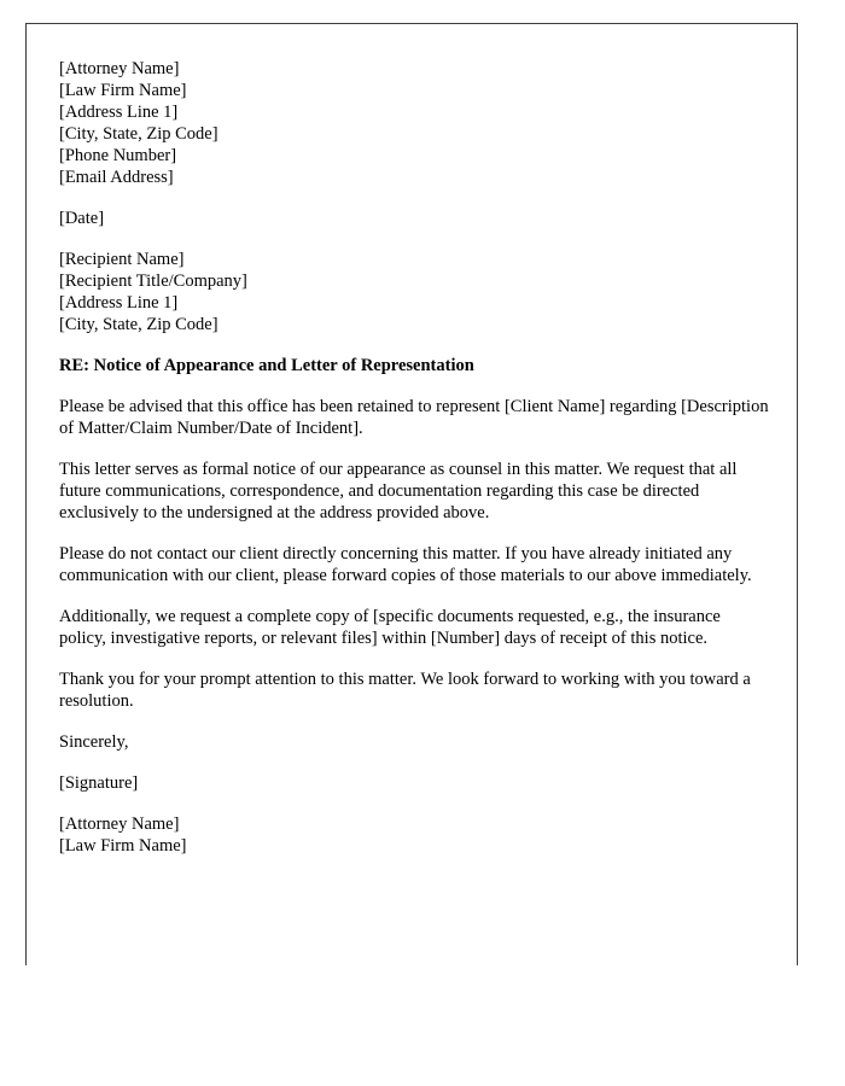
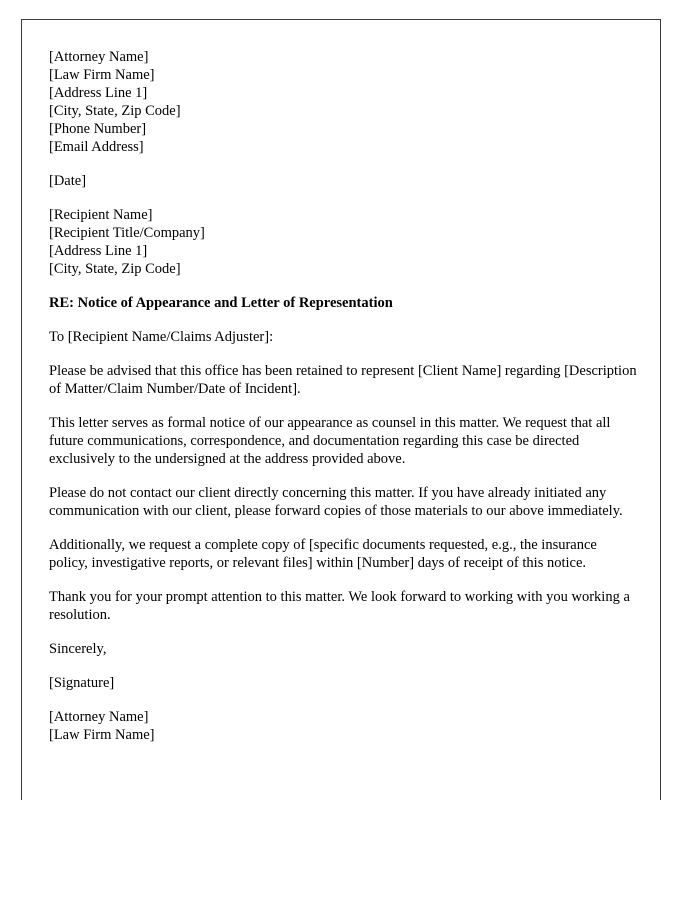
  [Attorney Name]
  [Law Firm Name]
  [Address Line 1]
  [City, State, Zip Code]
  [Phone Number]
  [Email Address]
  [Date]
  [Recipient Name]
  [Recipient Title/Company]
  [Address Line 1]
  [City, State, Zip Code]
  RE: Notice of Appearance and Letter of Representation
+ To [Recipient Name/Claims Adjuster]:
  Please be advised that this office has been retained to represent [Client Name] regarding [Description of Matter/Claim Number/Date of Incident].
  This letter serves as formal notice of our appearance as counsel in this matter. We request that all future communications, correspondence, and documentation regarding this case be directed exclusively to the undersigned at the address provided above.
  Please do not contact our client directly concerning this matter. If you have already initiated any communication with our client, please forward copies of those materials to our above immediately.
  Additionally, we request a complete copy of [specific documents requested, e.g., the insurance policy, investigative reports, or relevant files] within [Number] days of receipt of this notice.
- Thank you for your prompt attention to this matter. We look forward to working with you toward a resolution.
+ Thank you for your prompt attention to this matter. We look forward to working with you working a resolution.
  Sincerely,
  [Signature]
  [Attorney Name]
  [Law Firm Name]
